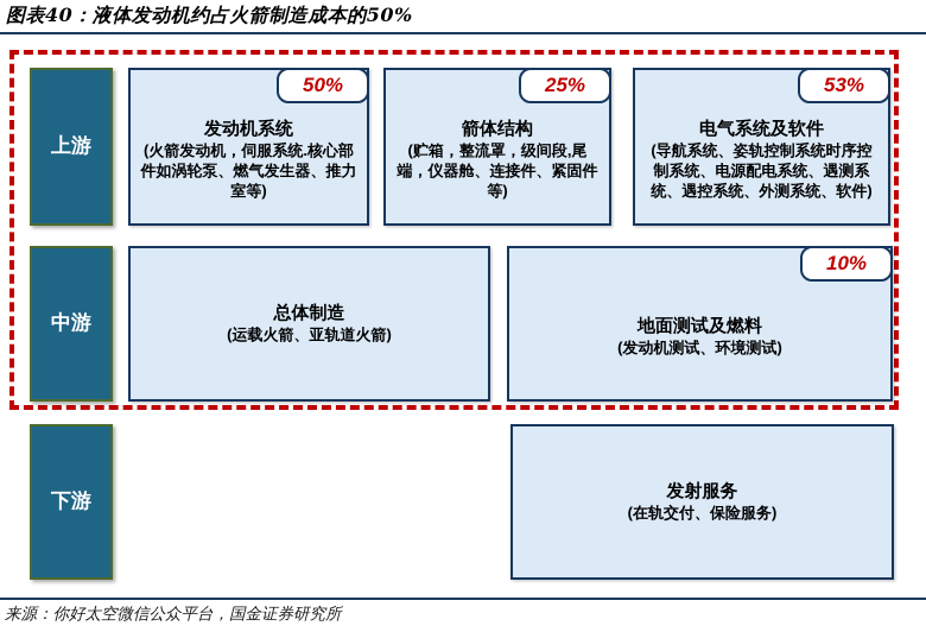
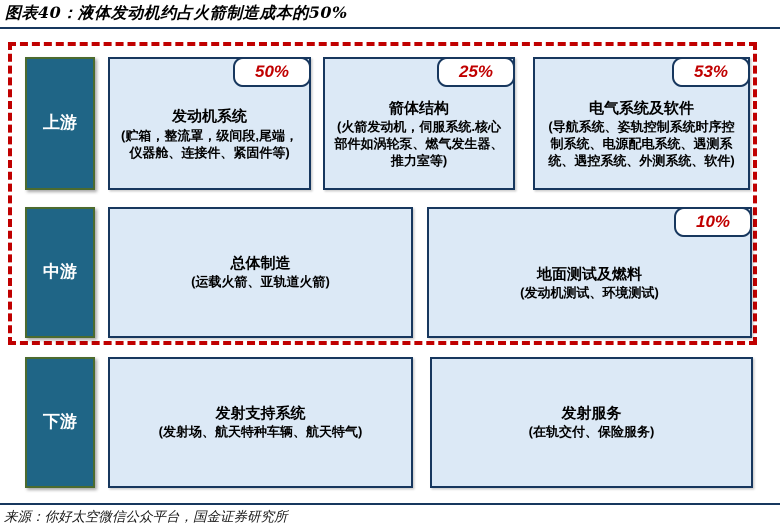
  图表40：液体发动机约占火箭制造成本的50%
  上游
  50%
  发动机系统
- (火箭发动机，伺服系统.核心部件如涡轮泵、燃气发生器、推力室等)
+ (贮箱，整流罩，级间段,尾端，仪器舱、连接件、紧固件等)
  25%
  箭体结构
- (贮箱，整流罩，级间段,尾端，仪器舱、连接件、紧固件等)
+ (火箭发动机，伺服系统.核心部件如涡轮泵、燃气发生器、推力室等)
  53%
  电气系统及软件
  (导航系统、姿轨控制系统时序控制系统、电源配电系统、遇测系统、遇控系统、外测系统、软件)
  中游
  总体制造
  (运载火箭、亚轨道火箭)
  10%
  地面测试及燃料
  (发动机测试、环境测试)
  下游
+ 发射支持系统
+ (发射场、航天特种车辆、航天特气)
  发射服务
  (在轨交付、保险服务)
  来源：你好太空微信公众平台，国金证券研究所
